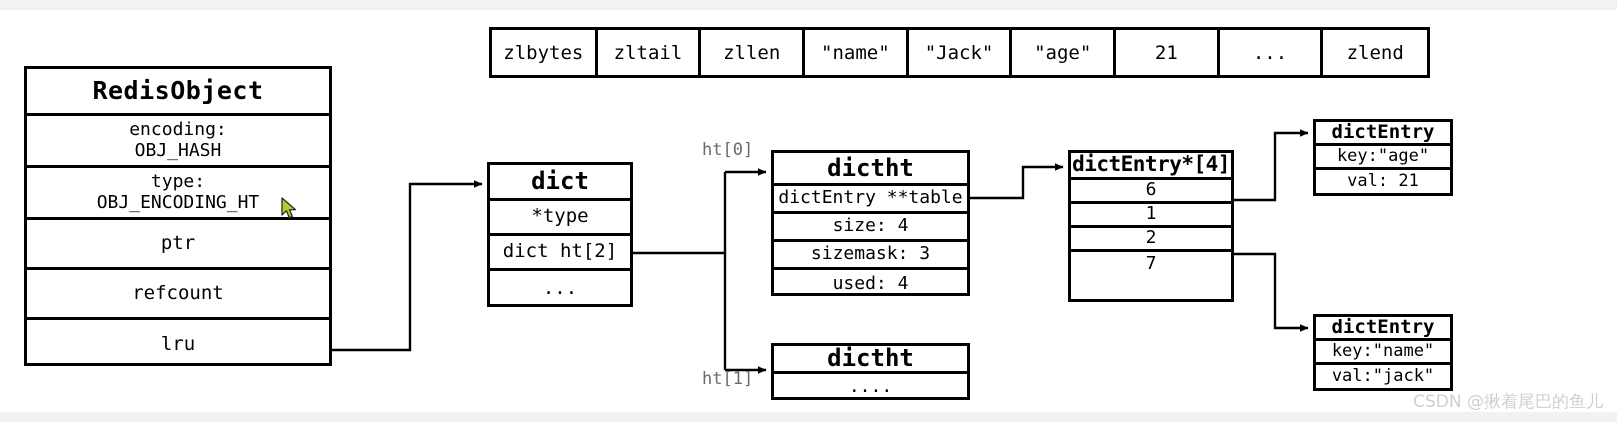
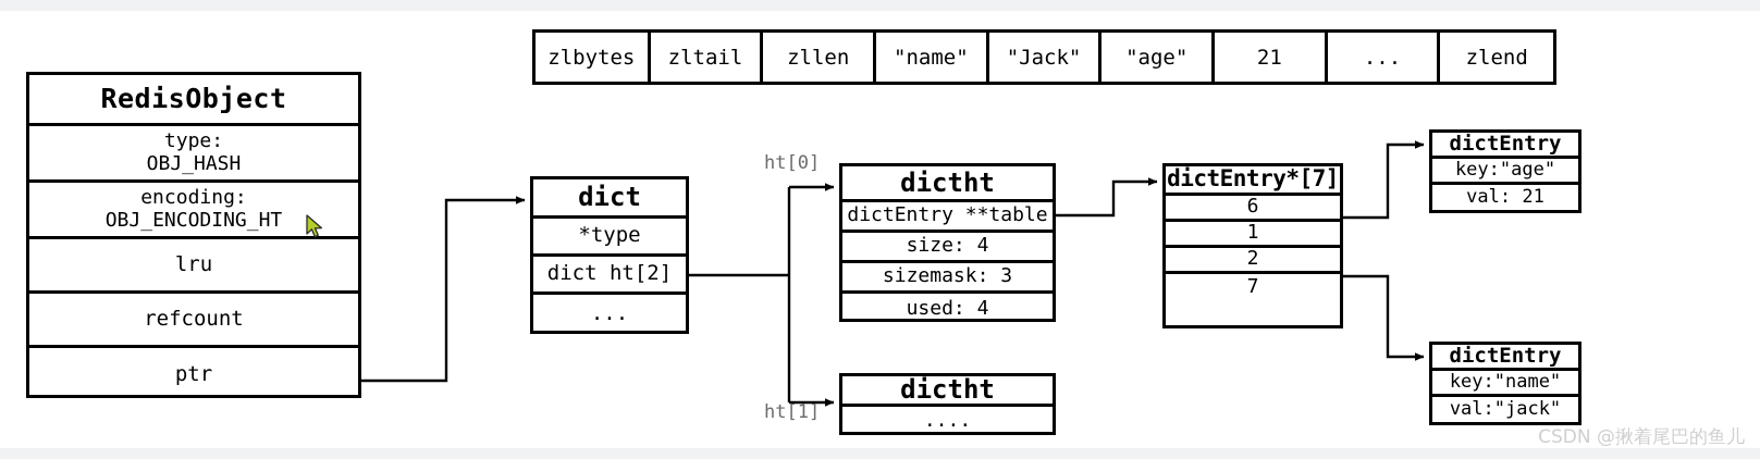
  RedisObject
- encoding:
+ type:
  OBJ_HASH
- type:
+ encoding:
  OBJ_ENCODING_HT
- ptr
+ lru
  refcount
- lru
+ ptr
  zlbytes
  zltail
  zllen
  "name"
  "Jack"
  "age"
  21
  ...
  zlend
  dict
  *type
  dict ht[2]
  ...
  dictht
  dictEntry **table
  size: 4
  sizemask: 3
  used: 4
  dictht
  ....
- dictEntry*[4]
+ dictEntry*[7]
  6
  1
  2
  7
  dictEntry
  key:"age"
  val: 21
  dictEntry
  key:"name"
  val:"jack"
  ht[0]
  ht[1]
  CSDN @揪着尾巴的鱼儿
